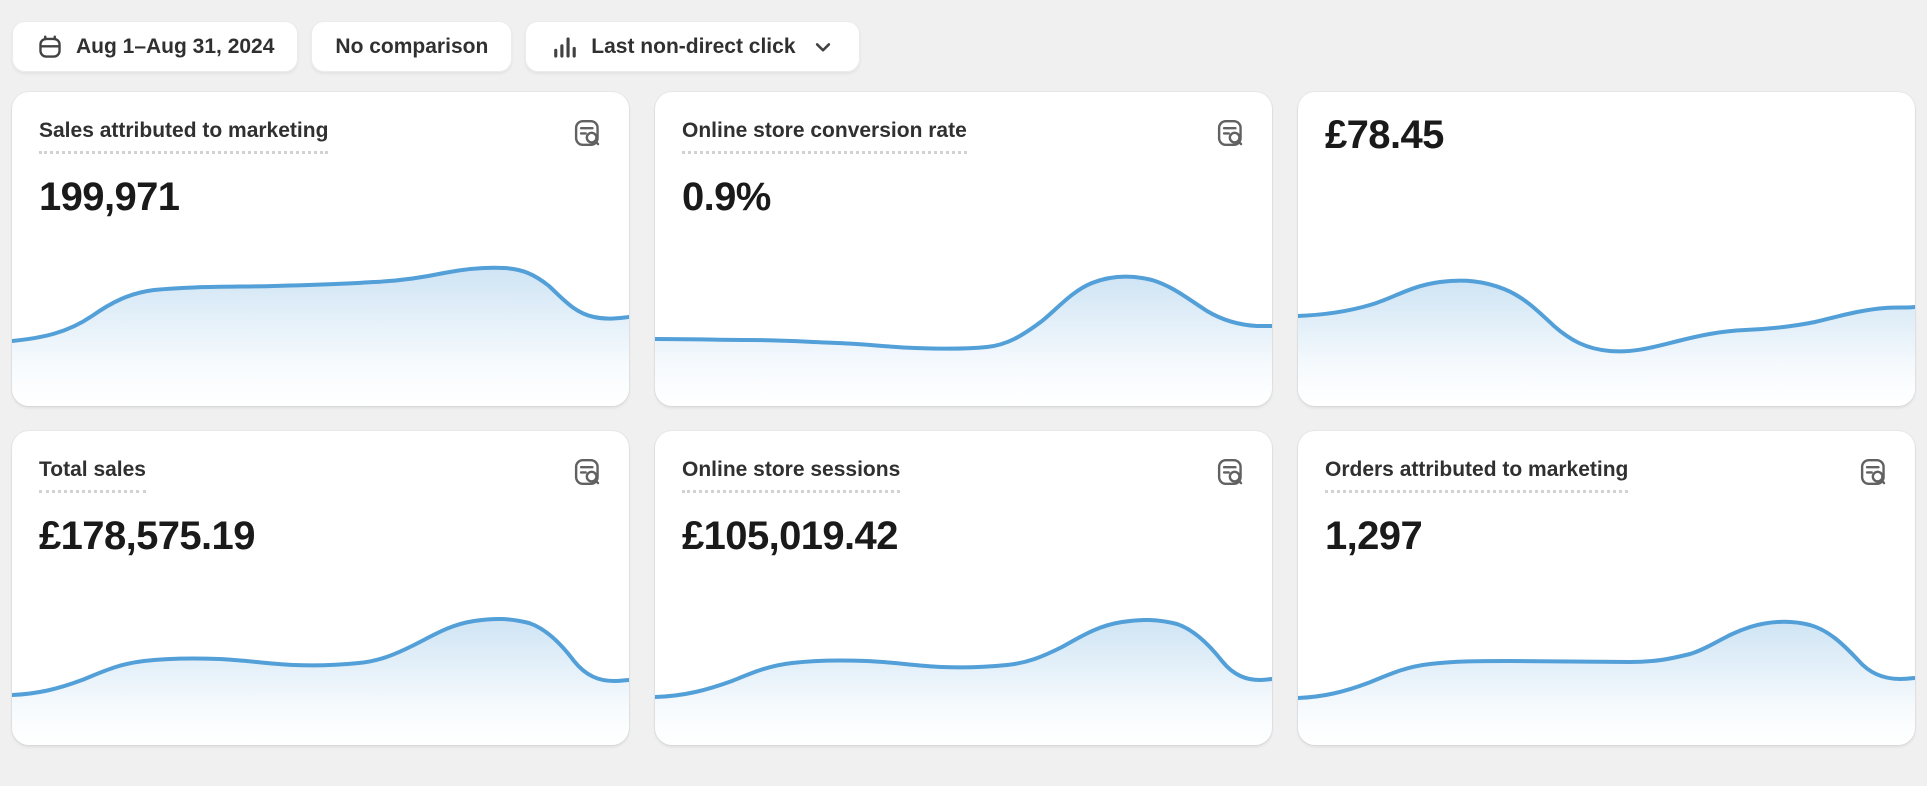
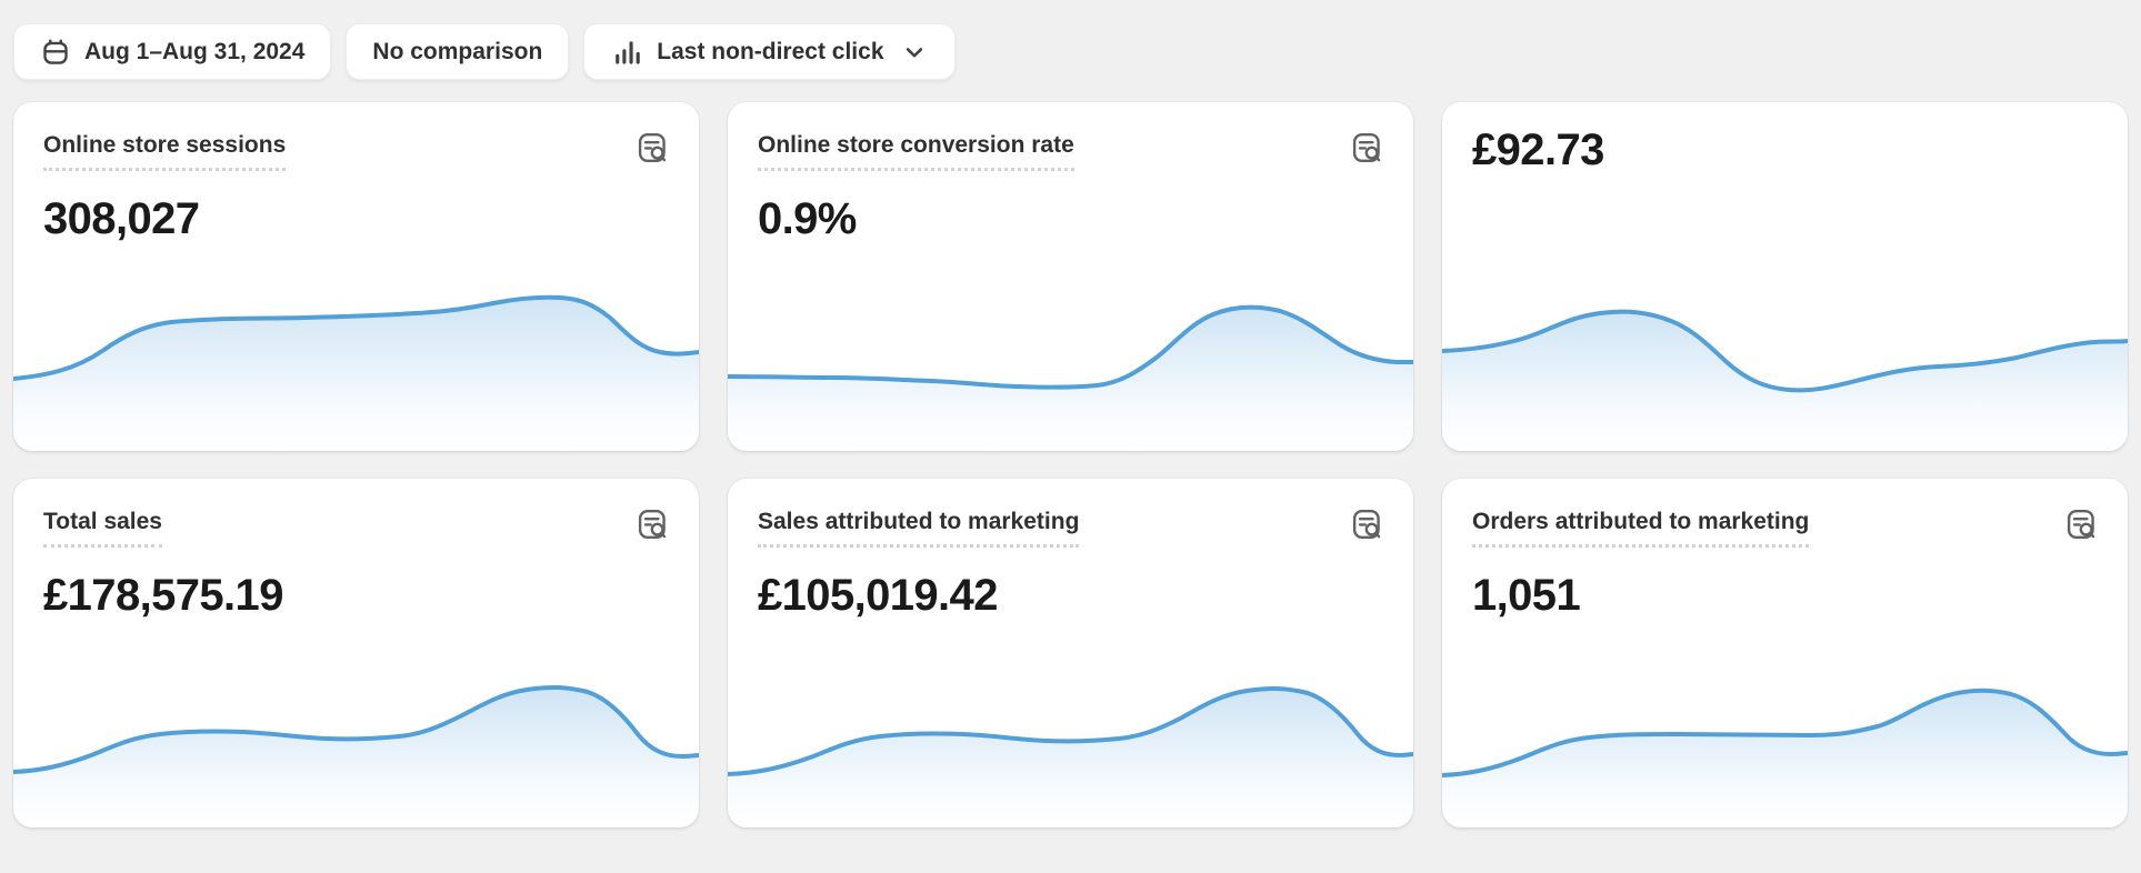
  Aug 1–Aug 31, 2024
  No comparison
  Last non-direct click
- Sales attributed to marketing
+ Online store sessions
- 199,971
+ 308,027
  Online store conversion rate
  0.9%
- £78.45
+ £92.73
  Total sales
  £178,575.19
- Online store sessions
+ Sales attributed to marketing
  £105,019.42
  Orders attributed to marketing
- 1,297
+ 1,051
